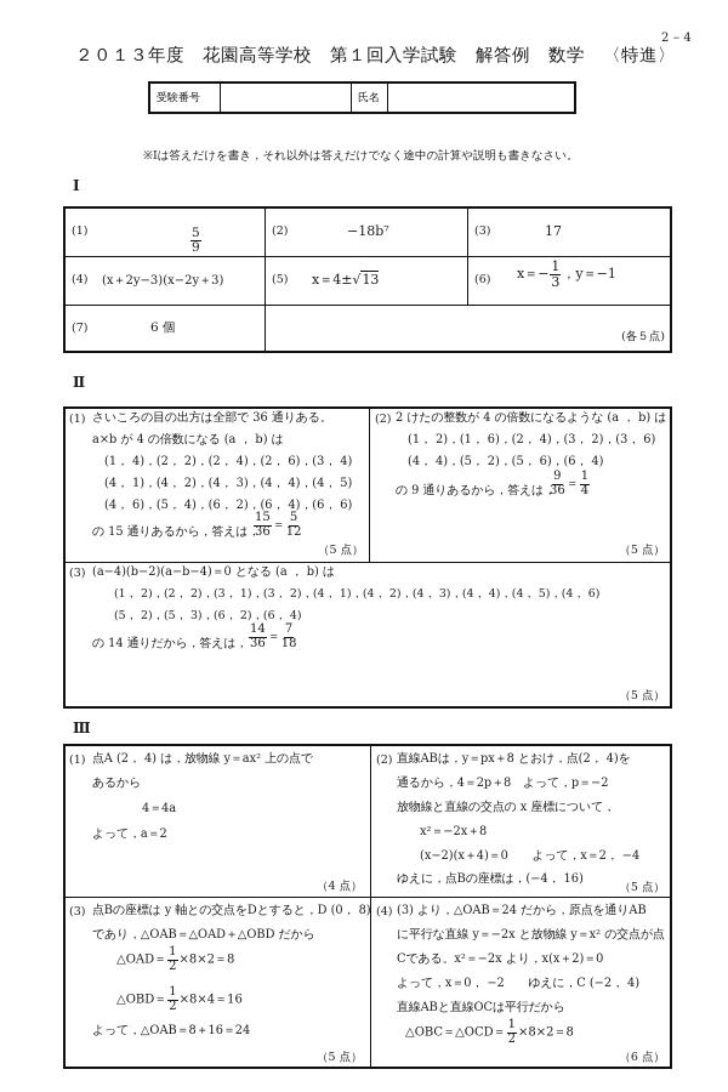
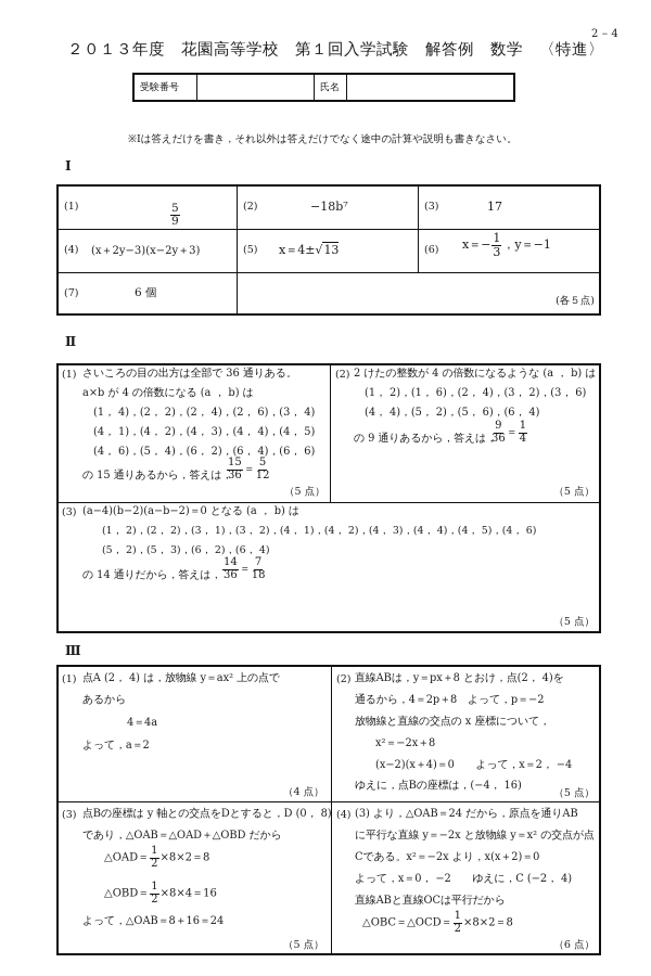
  2－4
  ２０１３年度 花園高等学校 第１回入学試験 解答例 数学 〈特進〉
  受験番号
  氏名
  ※Ⅰは答えだけを書き，それ以外は答えだけでなく途中の計算や説明も書きなさい。
  Ⅰ
  (1)
  5
  9
  (2)
  −18b⁷
  (3)
  17
  (4)
  (x＋2y−3)(x−2y＋3)
  (5)
  x＝4±√13
  (6)
  x＝−
  1
  3
  ，y＝−1
  (7)
  6 個
  (各５点)
  Ⅱ
  (1)
  さいころの目の出方は全部で 36 通りある。
  a×b が 4 の倍数になる (a ， b) は
  (1， 4)，(2， 2)，(2， 4)，(2， 6)，(3， 4)
  (4， 1)，(4， 2)，(4， 3)，(4， 4)，(4， 5)
  (4， 6)，(5， 4)，(6， 2)，(6， 4)，(6， 6)
  の 15 通りあるから，答えは，
  15
  36
  ＝
  5
  12
  （5 点）
  (2)
  2 けたの整数が 4 の倍数になるような (a ， b) は
  (1， 2)，(1， 6)，(2， 4)，(3， 2)，(3， 6)
  (4， 4)，(5， 2)，(5， 6)，(6， 4)
  の 9 通りあるから，答えは，
  9
  36
  ＝
  1
  4
  （5 点）
  (3)
- (a−4)(b−2)(a−b−4)＝0 となる (a ， b) は
+ (a−4)(b−2)(a−b−2)＝0 となる (a ， b) は
  (1， 2)，(2， 2)，(3， 1)，(3， 2)，(4， 1)，(4， 2)，(4， 3)，(4， 4)，(4， 5)，(4， 6)
  (5， 2)，(5， 3)，(6， 2)，(6， 4)
  の 14 通りだから，答えは，
  14
  36
  ＝
  7
  18
  （5 点）
  Ⅲ
  (1)
  点A (2， 4) は，放物線 y＝ax² 上の点で
  あるから
  4＝4a
  よって，a＝2
  （4 点）
  (2)
  直線ABは，y＝px＋8 とおけ，点(2， 4)を
  通るから，4＝2p＋8 よって，p＝−2
  放物線と直線の交点の x 座標について，
  x²＝−2x＋8
  (x−2)(x＋4)＝0 よって，x＝2， −4
  ゆえに，点Bの座標は，(−4， 16)
  （5 点）
  (3)
  点Bの座標は y 軸との交点をDとすると，D (0， 8)
  であり，△OAB＝△OAD＋△OBD だから
  △OAD＝
  1
  2
  ×8×2＝8
  △OBD＝
  1
  2
  ×8×4＝16
  よって，△OAB＝8＋16＝24
  （5 点）
  (4)
  (3) より，△OAB＝24 だから，原点を通りAB
  に平行な直線 y＝−2x と放物線 y＝x² の交点が点
  Cである。x²＝−2x より，x(x＋2)＝0
  よって，x＝0， −2 ゆえに，C (−2， 4)
  直線ABと直線OCは平行だから
  △OBC＝△OCD＝
  1
  2
  ×8×2＝8
  （6 点）
